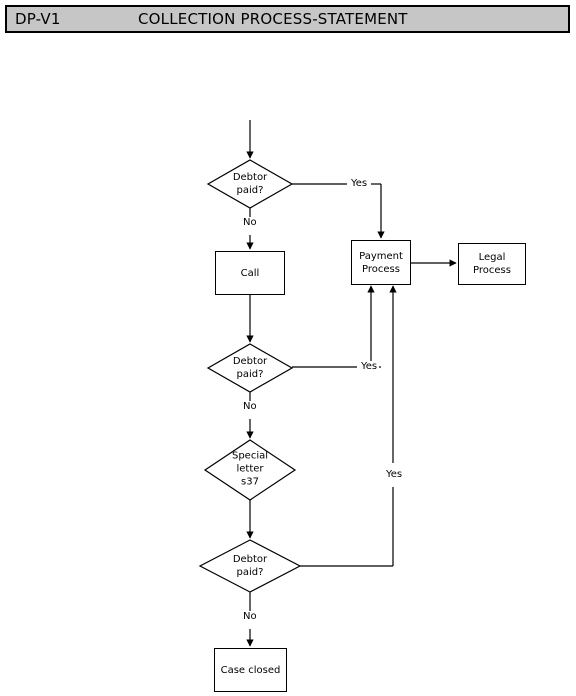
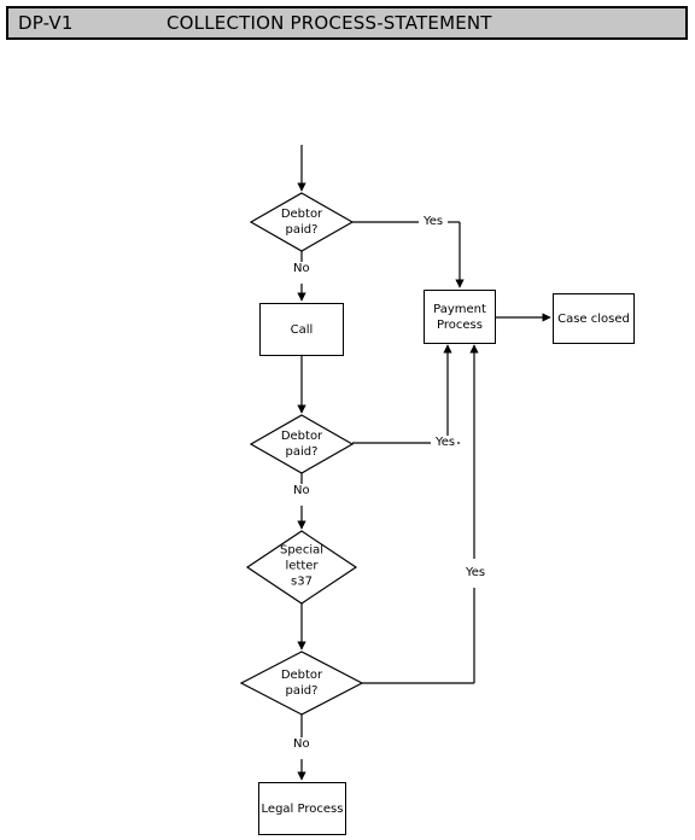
  DP-V1
  COLLECTION PROCESS-STATEMENT
  Debtor
  paid?
  Call
  Debtor
  paid?
  Special letter
  s37
  Debtor paid?
- Case closed
+ Legal Process
  Payment
  Process
- Legal Process
+ Case closed
  Yes
  No
  Yes
  No
  Yes
  No
